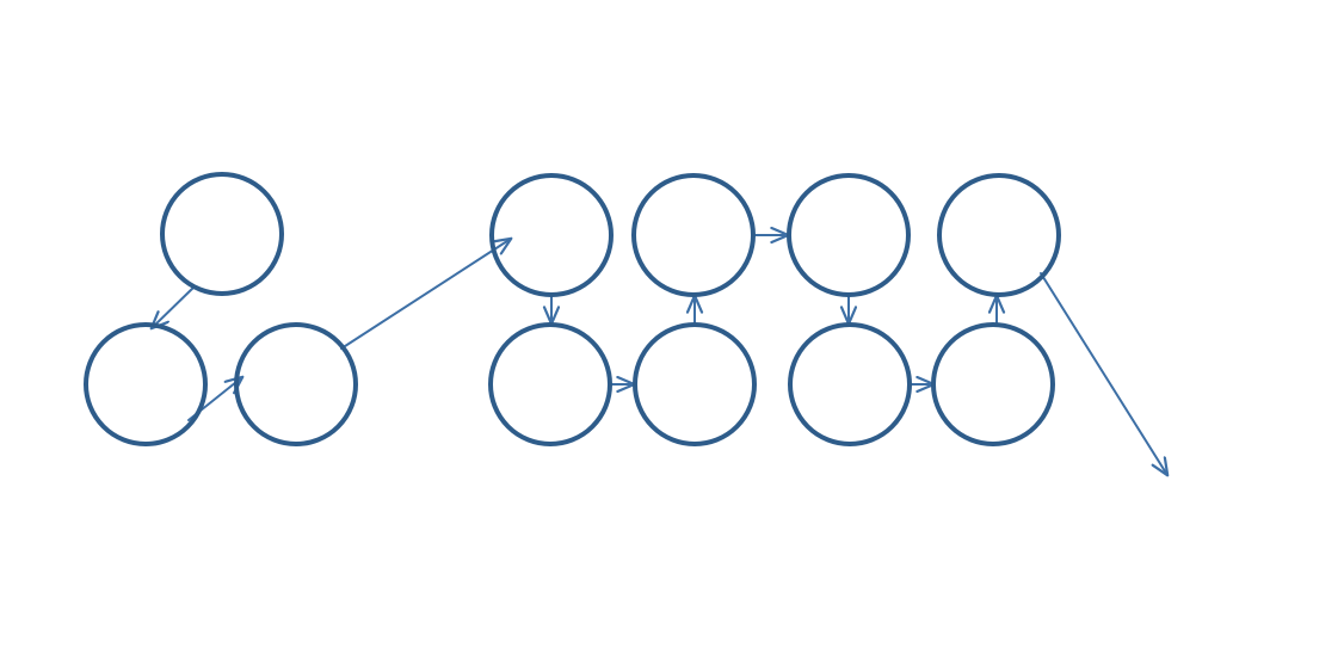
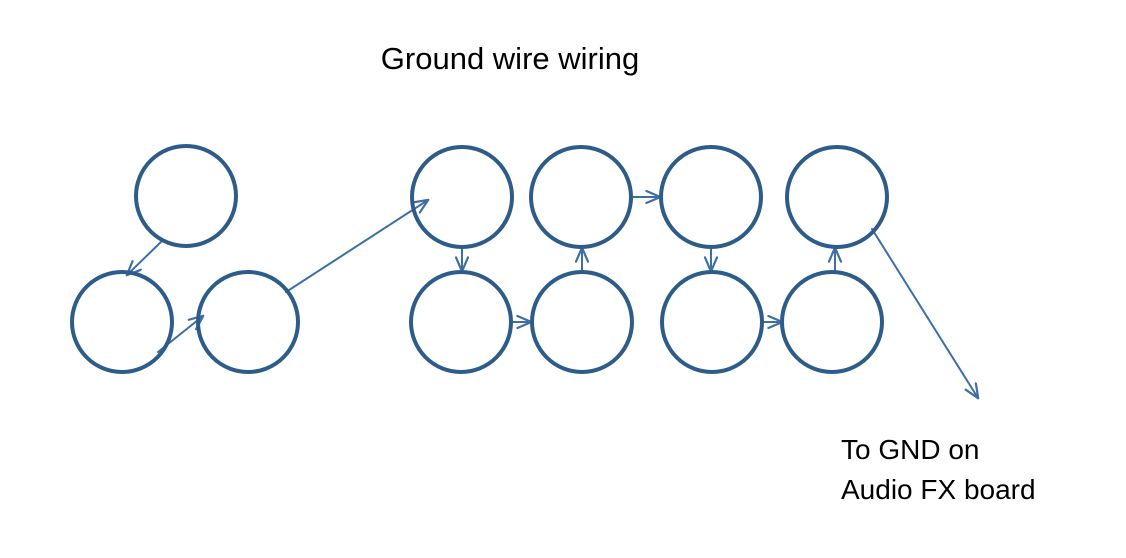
+ Ground wire wiring
+ To GND on
+ Audio FX board
